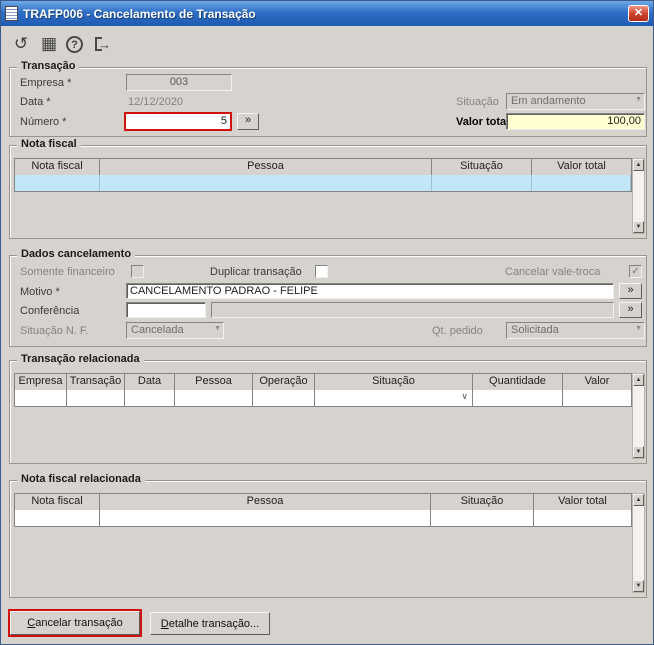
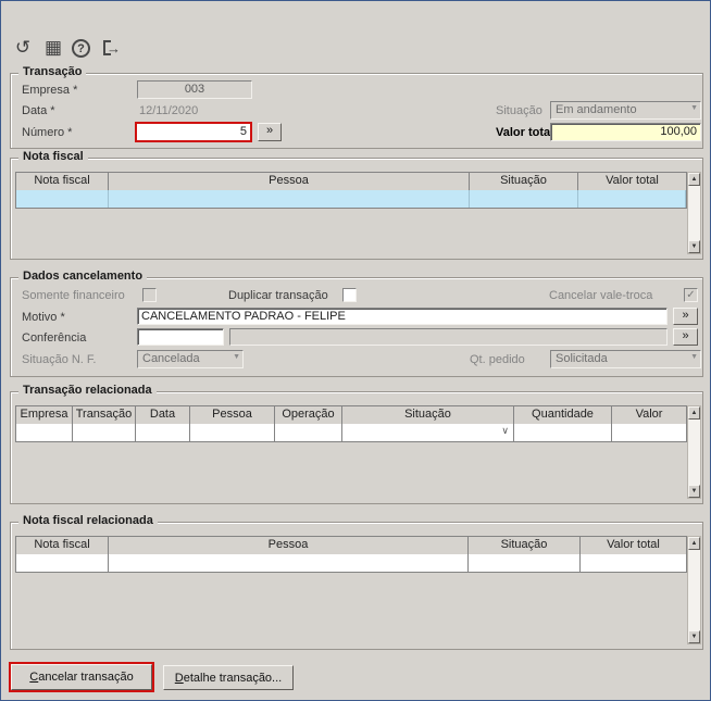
- TRAFP006 - Cancelamento de Transação
- ✕
  ↺
  ▦
  ?
  →
  Transação
  Empresa *
  003
  Data *
- 12/12/2020
+ 12/11/2020
  Situação
  Em andamento
  Número *
  5
  »
  Valor tota
  100,00
  Nota fiscal
  Nota fiscal
  Pessoa
  Situação
  Valor total
  Dados cancelamento
  Somente financeiro
  Duplicar transação
  Cancelar vale-troca
  ✓
  Motivo *
  CANCELAMENTO PADRAO - FELIPE
  »
  Conferência
  »
  Situação N. F.
  Cancelada
  Qt. pedido
  Solicitada
  Transação relacionada
  Empresa
  Transação
  Data
  Pessoa
  Operação
  Situação
  Quantidade
  Valor
  ∨
  Nota fiscal relacionada
  Nota fiscal
  Pessoa
  Situação
  Valor total
  Cancelar transação
  Detalhe transação...
